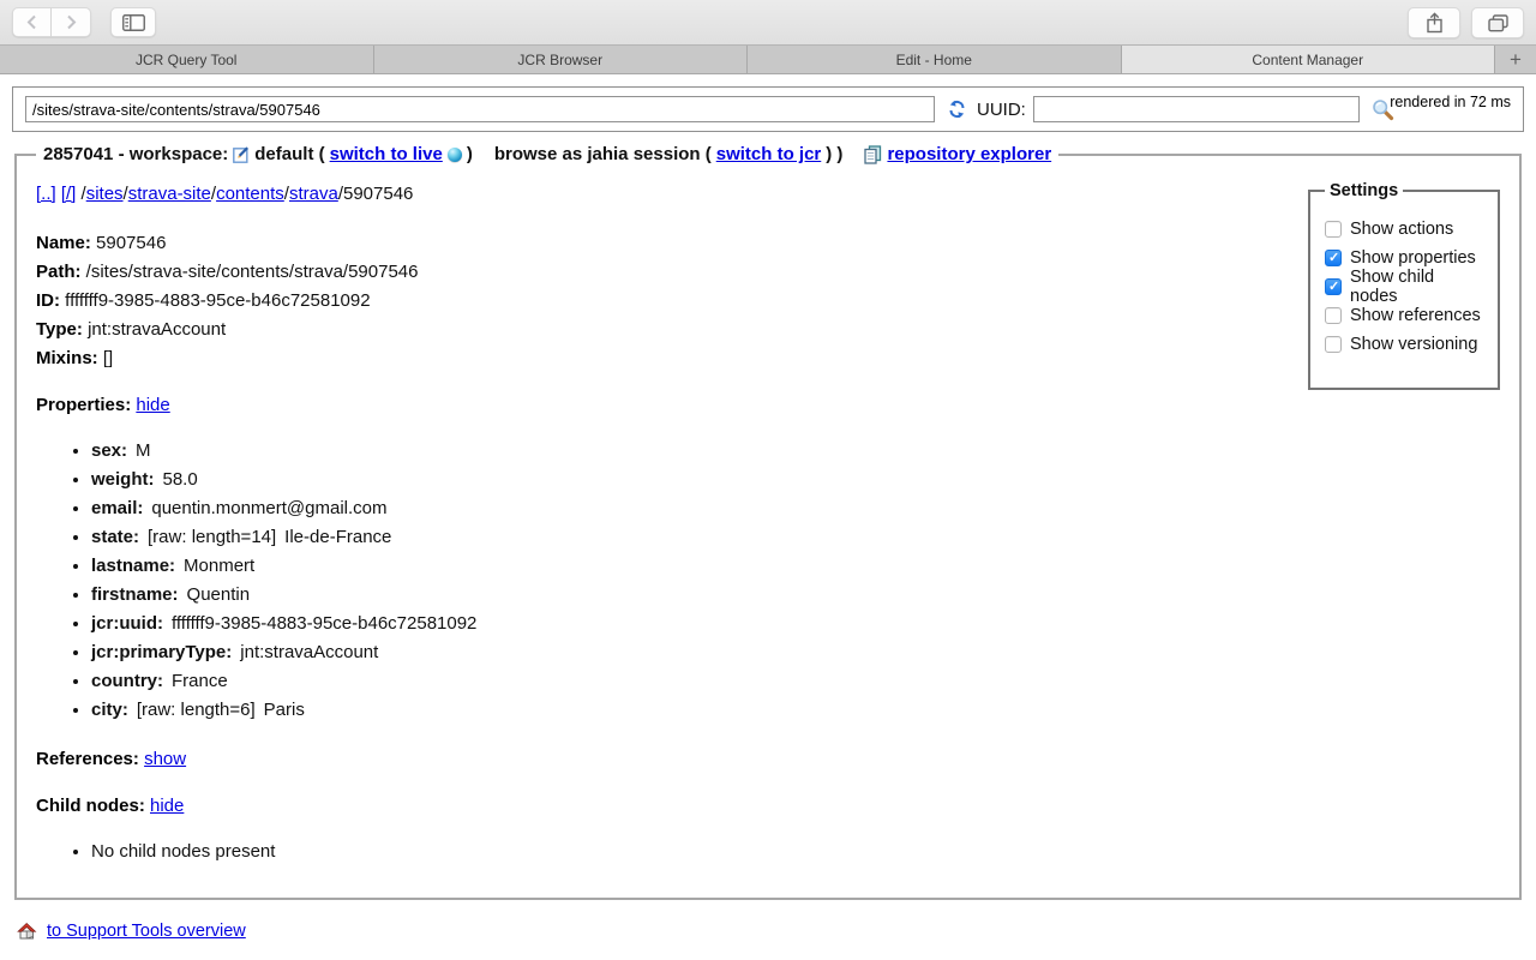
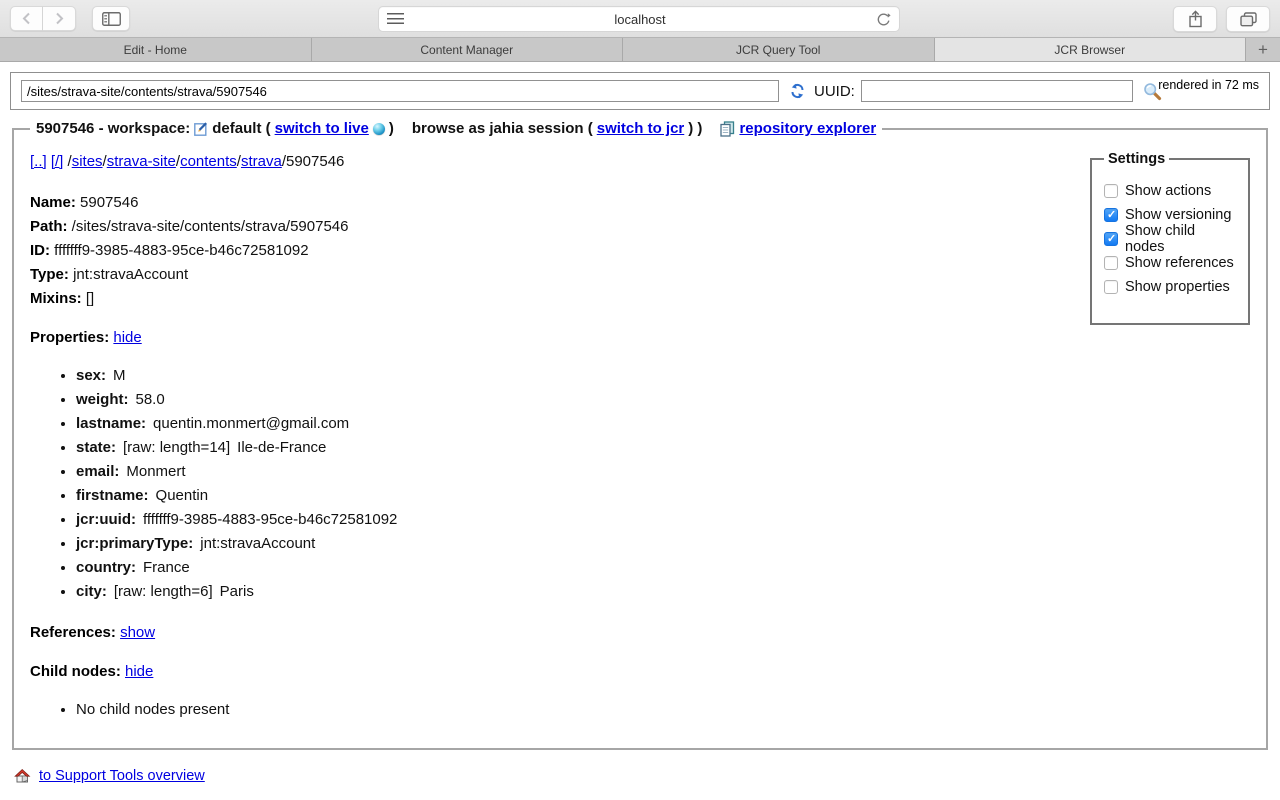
+ localhost
- JCR Query Tool
+ Edit - Home
- JCR Browser
+ Content Manager
- Edit - Home
+ JCR Query Tool
- Content Manager
+ JCR Browser
  +
  /sites/strava-site/contents/strava/5907546
  UUID:
  rendered in 72 ms
- 2857041 - workspace:
+ 5907546 - workspace:
  default (
  switch to live
  )
  browse as jahia session (
  switch to jcr
  ) )
  repository explorer
  Settings
  Show actions
- Show properties
+ Show versioning
  Show child nodes
  Show references
- Show versioning
+ Show properties
  [..] [/] /sites/strava-site/contents/strava/5907546
  Name: 5907546
  Path: /sites/strava-site/contents/strava/5907546
  ID: fffffff9-3985-4883-95ce-b46c72581092
  Type: jnt:stravaAccount
  Mixins: []
  Properties: hide
  sex: M
  weight: 58.0
- email: quentin.monmert@gmail.com
+ lastname: quentin.monmert@gmail.com
  state: [raw: length=14] Ile-de-France
- lastname: Monmert
+ email: Monmert
  firstname: Quentin
  jcr:uuid: fffffff9-3985-4883-95ce-b46c72581092
  jcr:primaryType: jnt:stravaAccount
  country: France
  city: [raw: length=6] Paris
  References: show
  Child nodes: hide
  No child nodes present
  to Support Tools overview
